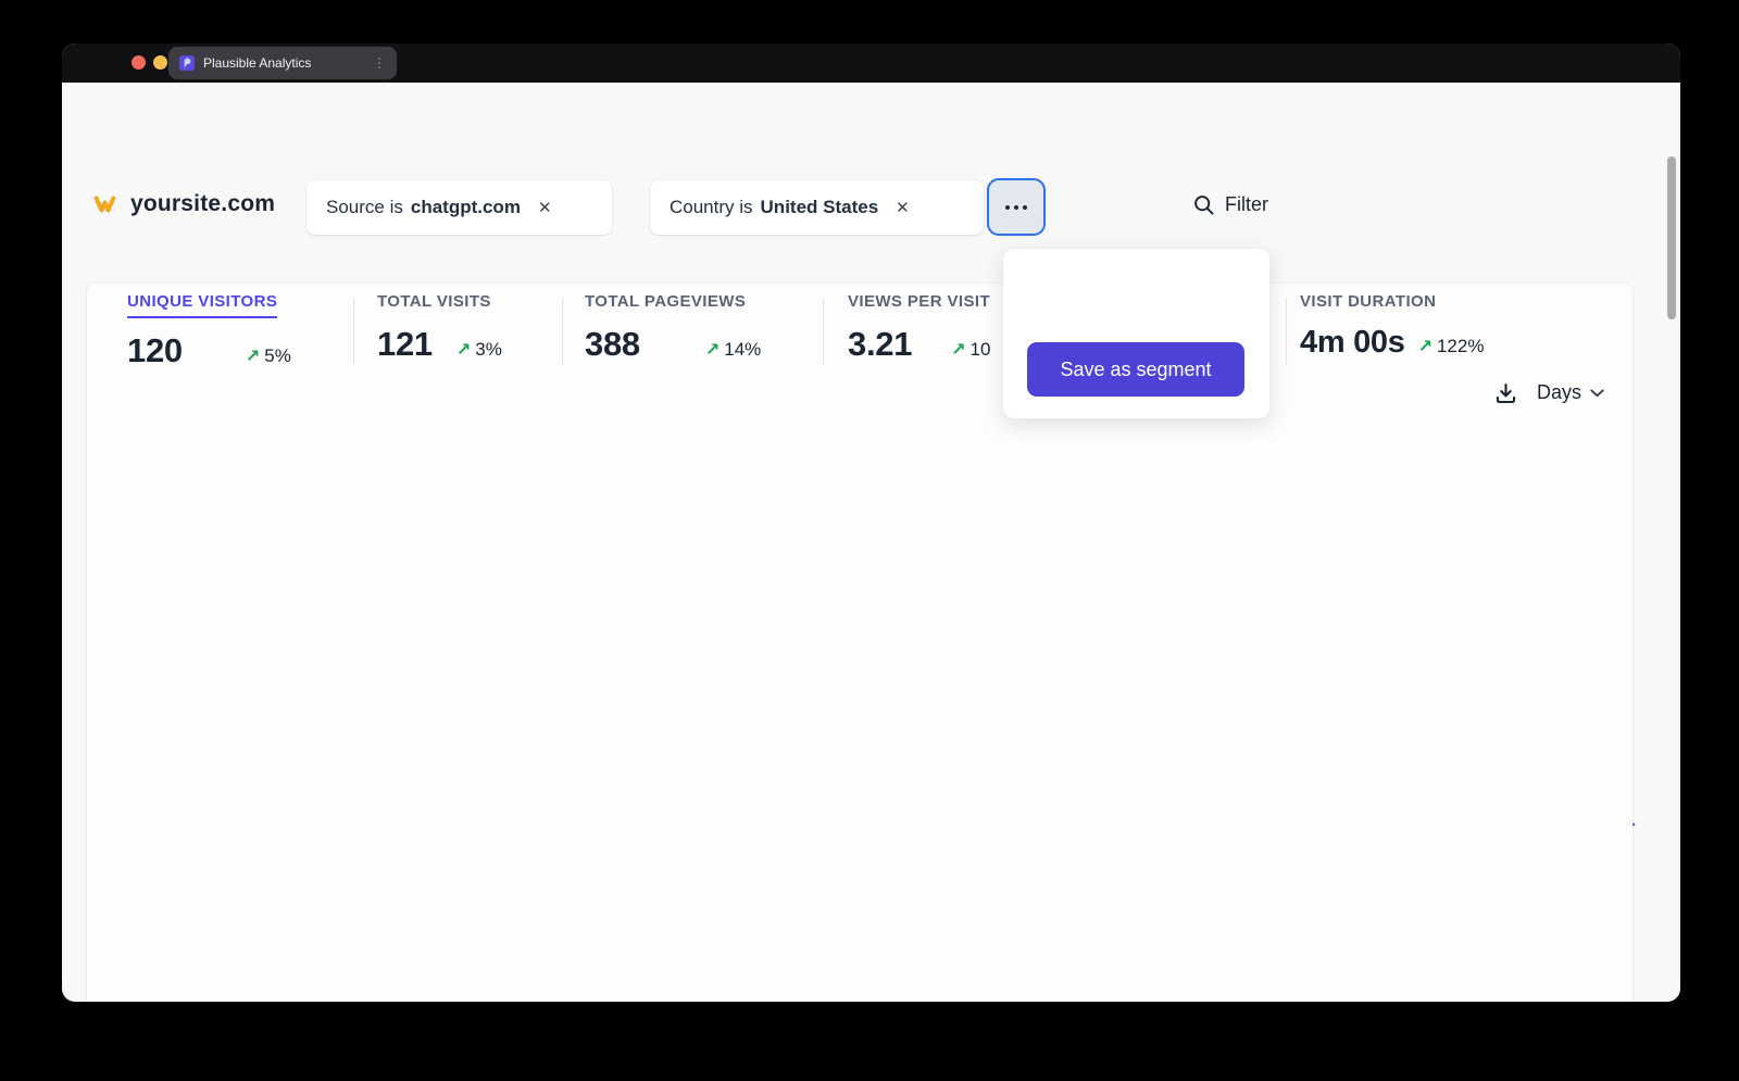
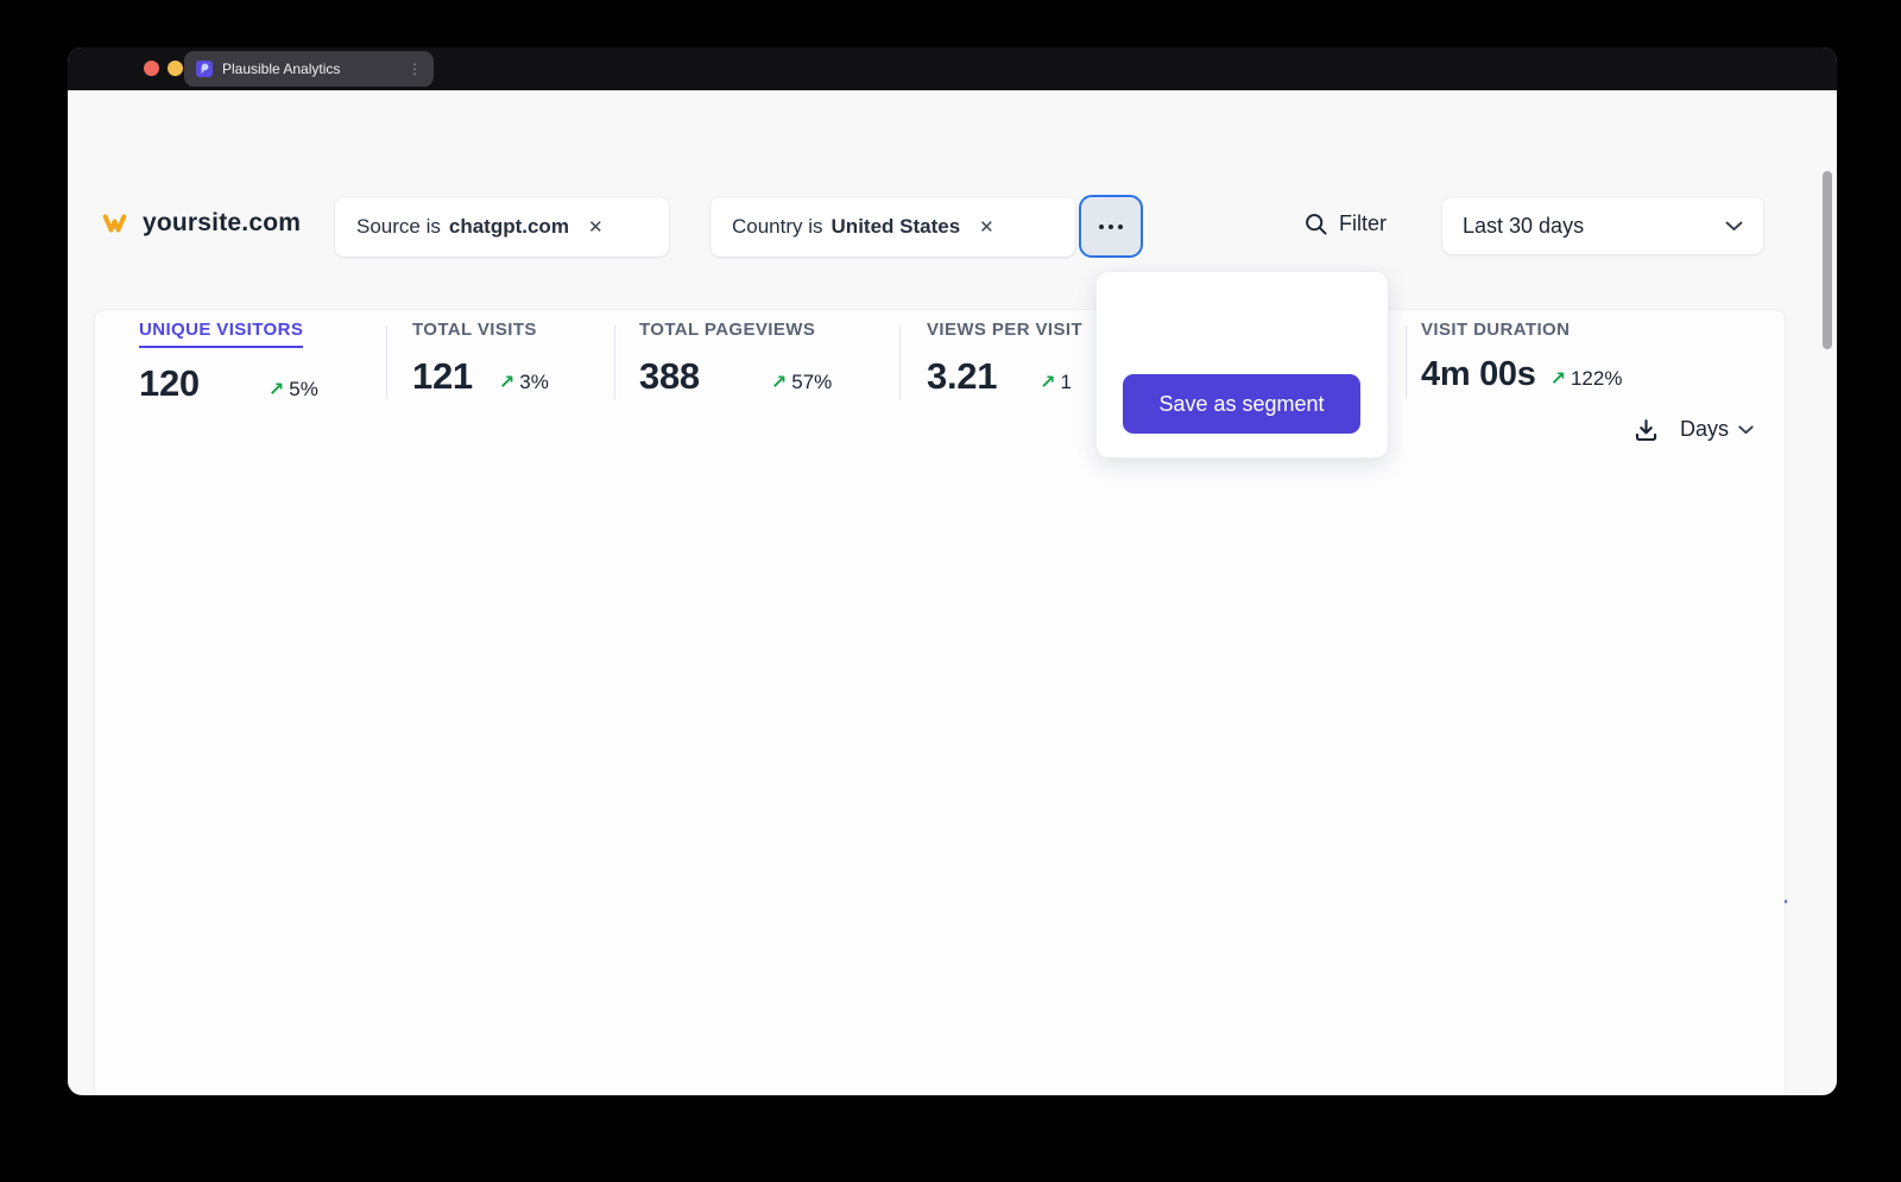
  Plausible Analytics
  ⋮
  yoursite.com
  Source is
  chatgpt.com
  ✕
  Country is
  United States
  ✕
  Filter
+ Last 30 days
  UNIQUE VISITORS
  120
  ↗
  5%
  TOTAL VISITS
  121
  ↗
  3%
  TOTAL PAGEVIEWS
  388
  ↗
- 14%
+ 57%
  VIEWS PER VISIT
  3.21
  ↗
- 10
+ 1
  VISIT DURATION
  4m 00s
  ↗
  122%
  Days
  Save as segment
